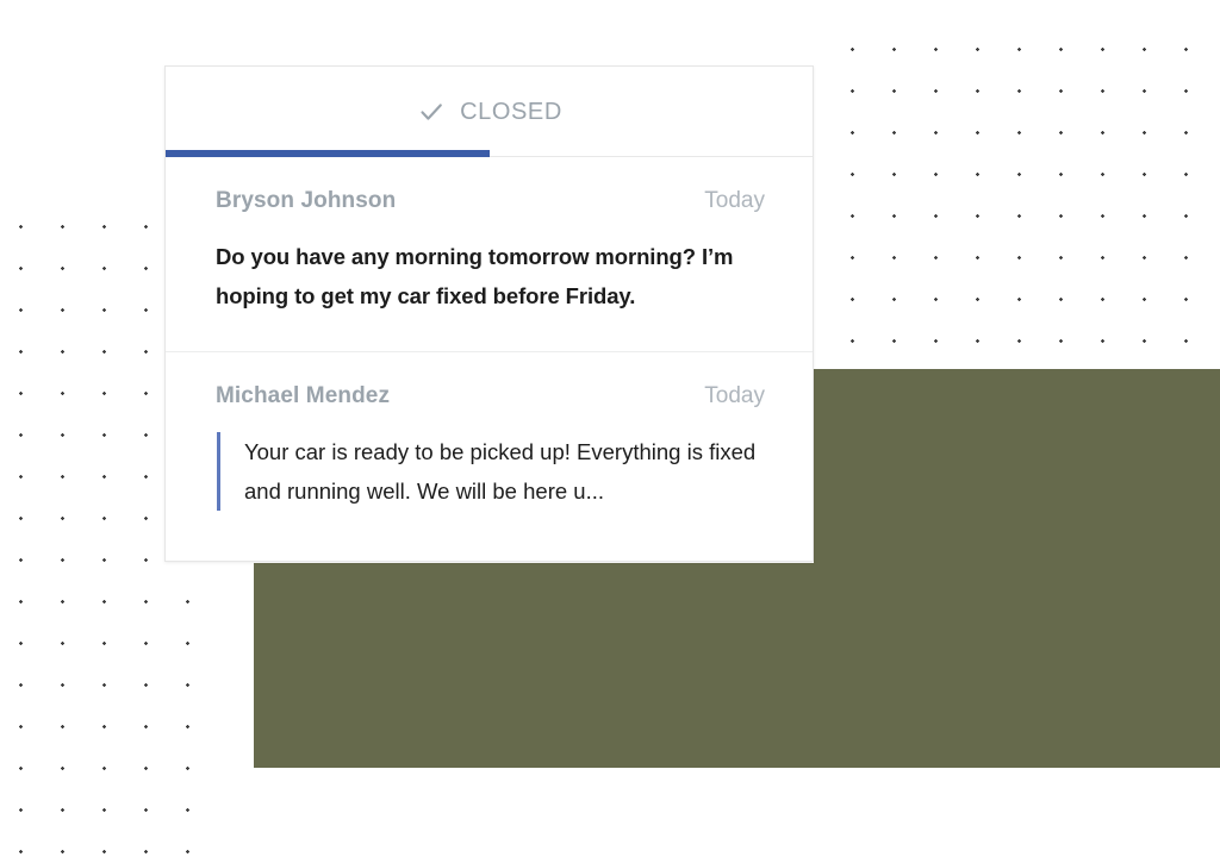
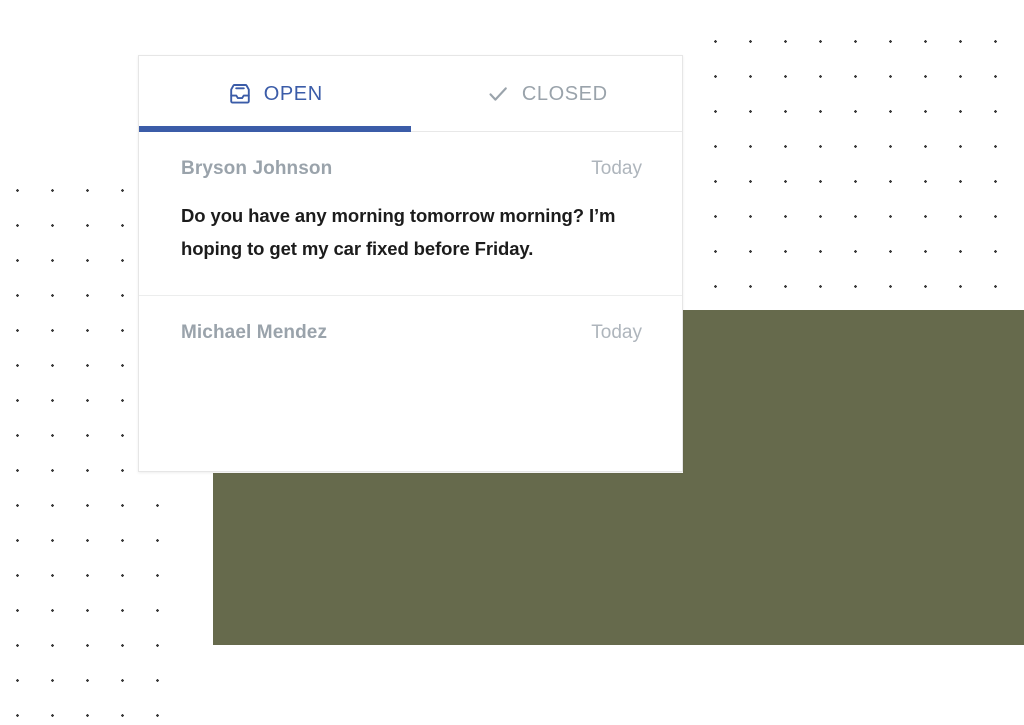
+ OPEN
  CLOSED
  Bryson Johnson
  Today
  Do you have any morning tomorrow morning? I’m hoping to get my car fixed before Friday.
  Michael Mendez
  Today
- Your car is ready to be picked up! Everything is fixed and running well. We will be here u...
